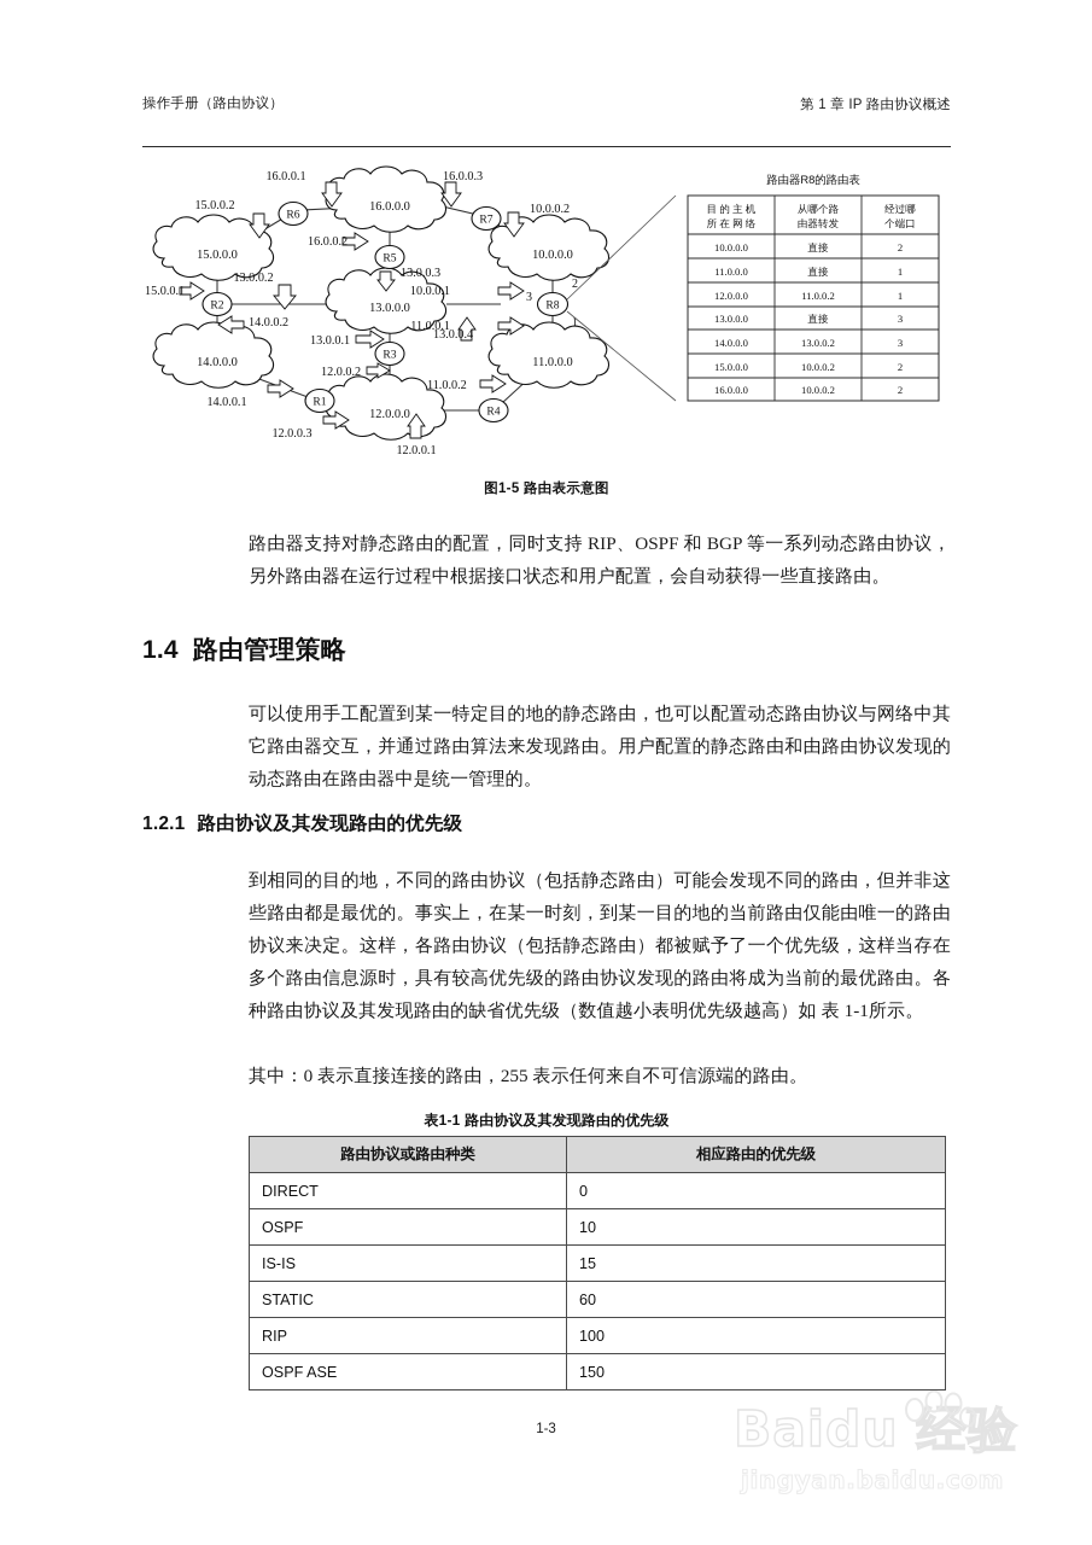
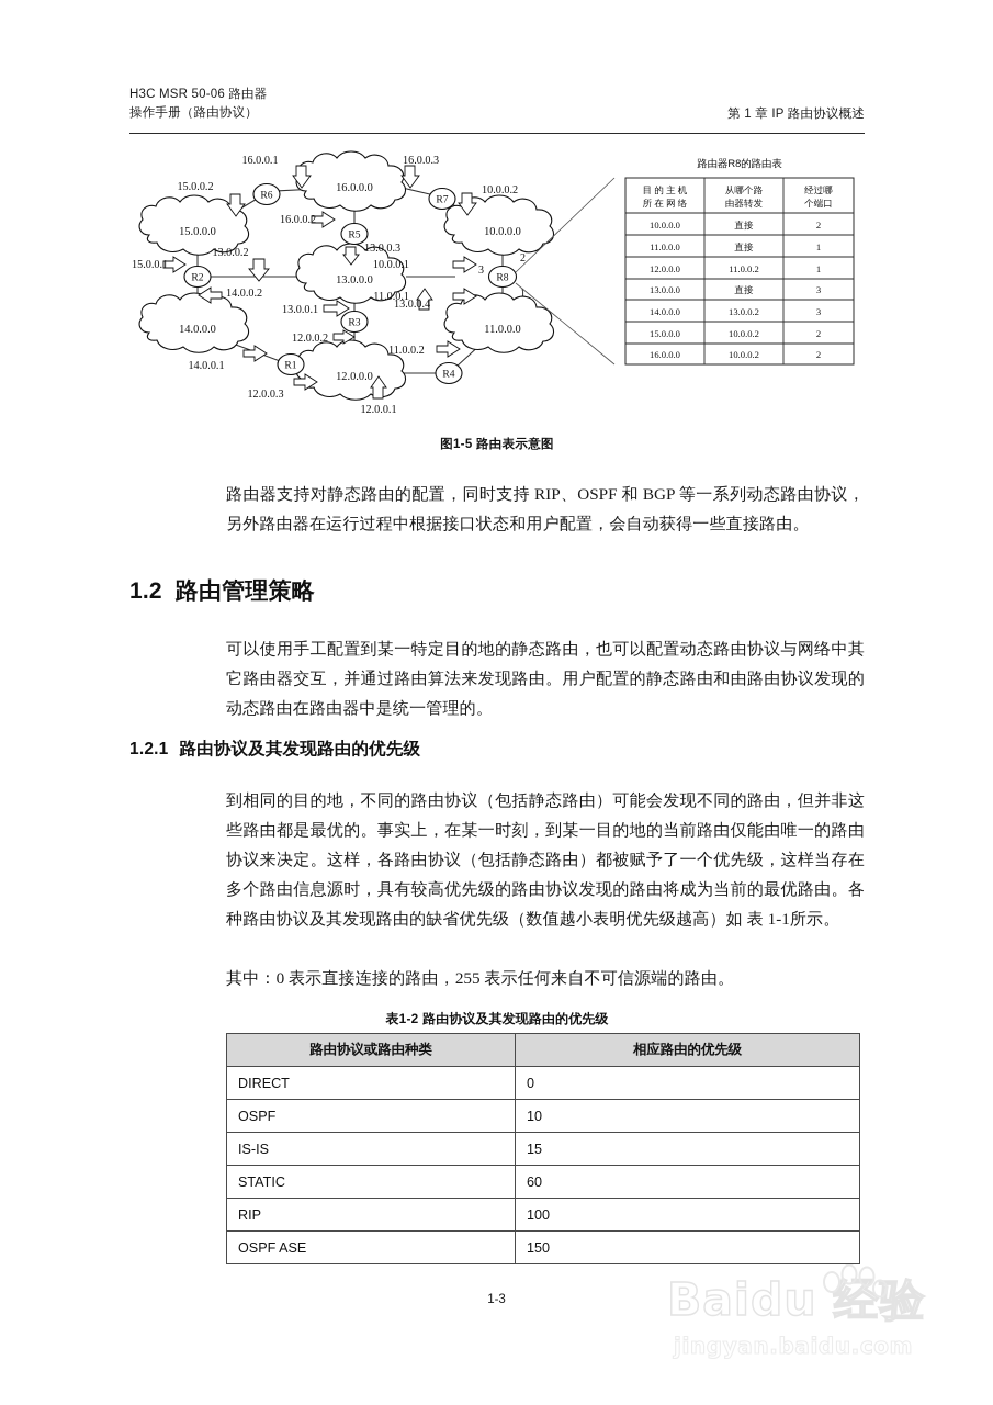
+ H3C MSR 50-06 路由器
  操作手册（路由协议）
  第 1 章 IP 路由协议概述
  16.0.0.0
  15.0.0.0
  10.0.0.0
  13.0.0.0
  14.0.0.0
  11.0.0.0
  12.0.0.0
  R6
  R7
  R5
  R2
  R8
  R3
  R1
  R4
  16.0.0.1
  16.0.0.3
  15.0.0.2
  10.0.0.2
  16.0.0.2
  13.0.0.3
  15.0.0.1
  13.0.0.2
  10.0.0.1
  14.0.0.2
  13.0.0.4
  11.0.0.1
  13.0.0.1
  12.0.0.2
  11.0.0.2
  14.0.0.1
  12.0.0.3
  12.0.0.1
  2
  3
  1
  路由器R8的路由表
  目 的 主 机
  所 在 网 络
  从哪个路
  由器转发
  经过哪
  个端口
  10.0.0.0
  直接
  2
  11.0.0.0
  直接
  1
  12.0.0.0
  11.0.0.2
  1
  13.0.0.0
  直接
  3
  14.0.0.0
  13.0.0.2
  3
  15.0.0.0
  10.0.0.2
  2
  16.0.0.0
  10.0.0.2
  2
  图1-5 路由表示意图
  路由器支持对静态路由的配置，同时支持 RIP、OSPF 和 BGP 等一系列动态路由协议，另外路由器在运行过程中根据接口状态和用户配置，会自动获得一些直接路由。
- 1.4 路由管理策略
+ 1.2 路由管理策略
  可以使用手工配置到某一特定目的地的静态路由，也可以配置动态路由协议与网络中其它路由器交互，并通过路由算法来发现路由。用户配置的静态路由和由路由协议发现的动态路由在路由器中是统一管理的。
  1.2.1 路由协议及其发现路由的优先级
  到相同的目的地，不同的路由协议（包括静态路由）可能会发现不同的路由，但并非这些路由都是最优的。事实上，在某一时刻，到某一目的地的当前路由仅能由唯一的路由协议来决定。这样，各路由协议（包括静态路由）都被赋予了一个优先级，这样当存在多个路由信息源时，具有较高优先级的路由协议发现的路由将成为当前的最优路由。各种路由协议及其发现路由的缺省优先级（数值越小表明优先级越高）如 表 1-1所示。
  其中：0 表示直接连接的路由，255 表示任何来自不可信源端的路由。
- 表1-1 路由协议及其发现路由的优先级
+ 表1-2 路由协议及其发现路由的优先级
  路由协议或路由种类	相应路由的优先级
  DIRECT	0
  OSPF	10
  IS-IS	15
  STATIC	60
  RIP	100
  OSPF ASE	150
  1-3
  Baidu 经验
